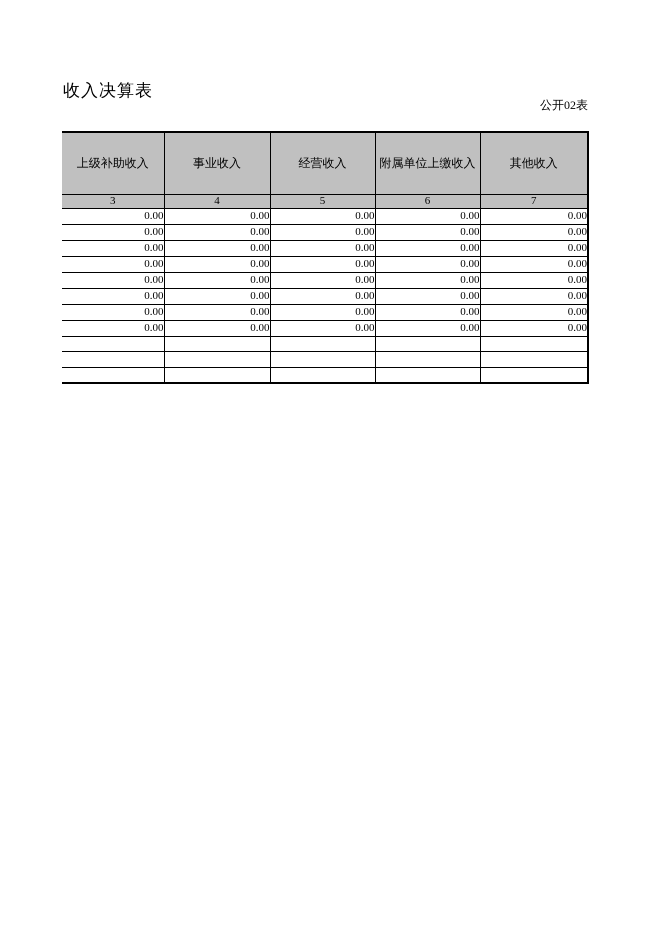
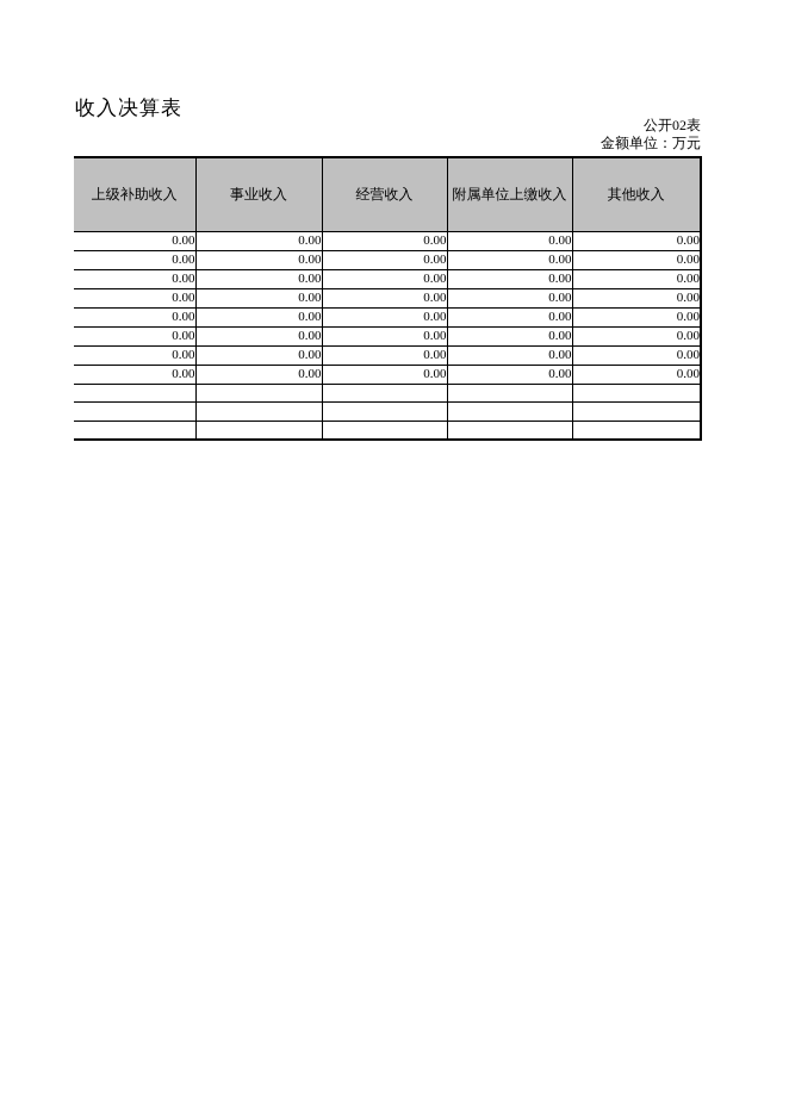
  收入决算表
  公开02表
+ 金额单位：万元
  上级补助收入	事业收入	经营收入	附属单位上缴收入	其他收入
- 3	4	5	6	7
  0.00	0.00	0.00	0.00	0.00
  0.00	0.00	0.00	0.00	0.00
  0.00	0.00	0.00	0.00	0.00
  0.00	0.00	0.00	0.00	0.00
  0.00	0.00	0.00	0.00	0.00
  0.00	0.00	0.00	0.00	0.00
  0.00	0.00	0.00	0.00	0.00
  0.00	0.00	0.00	0.00	0.00
